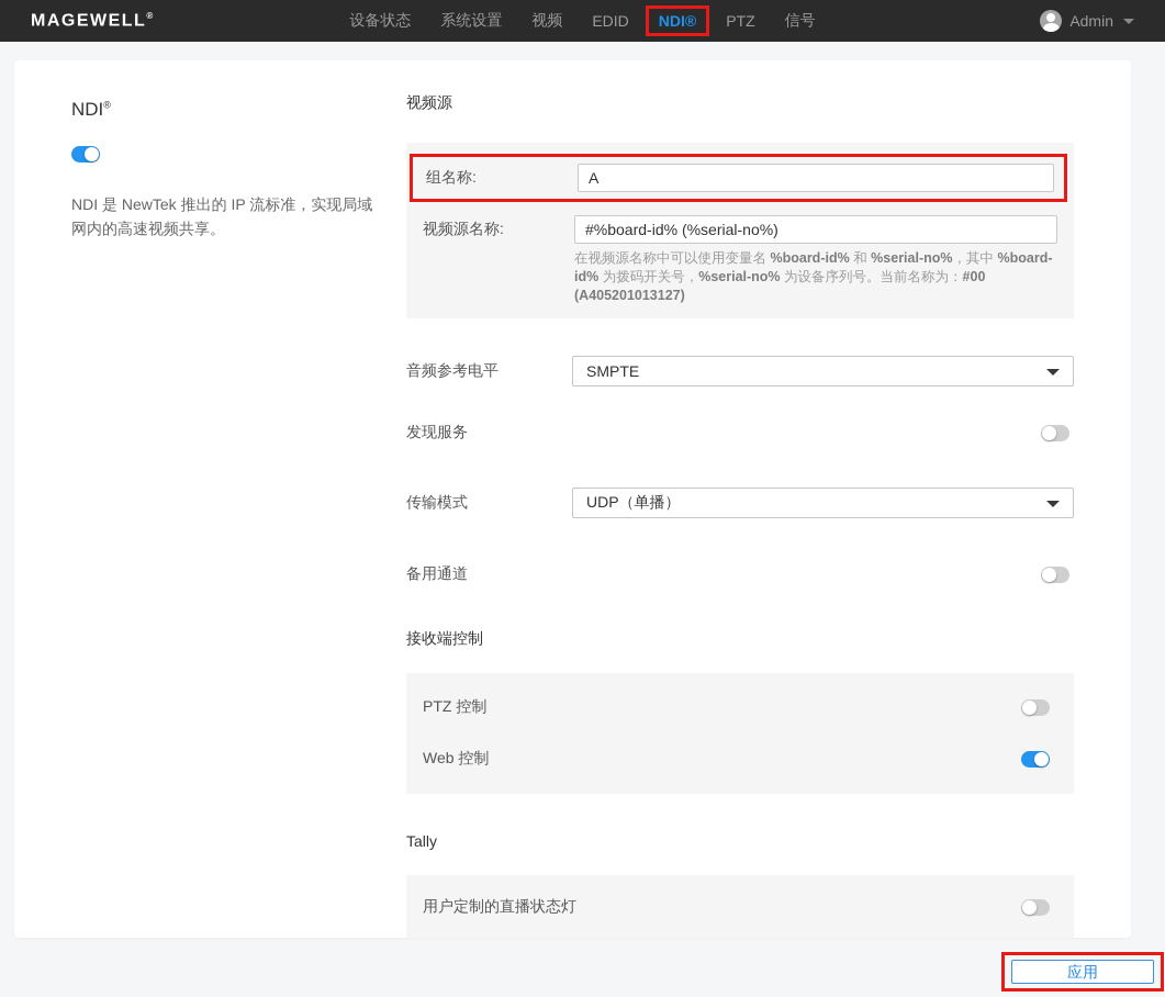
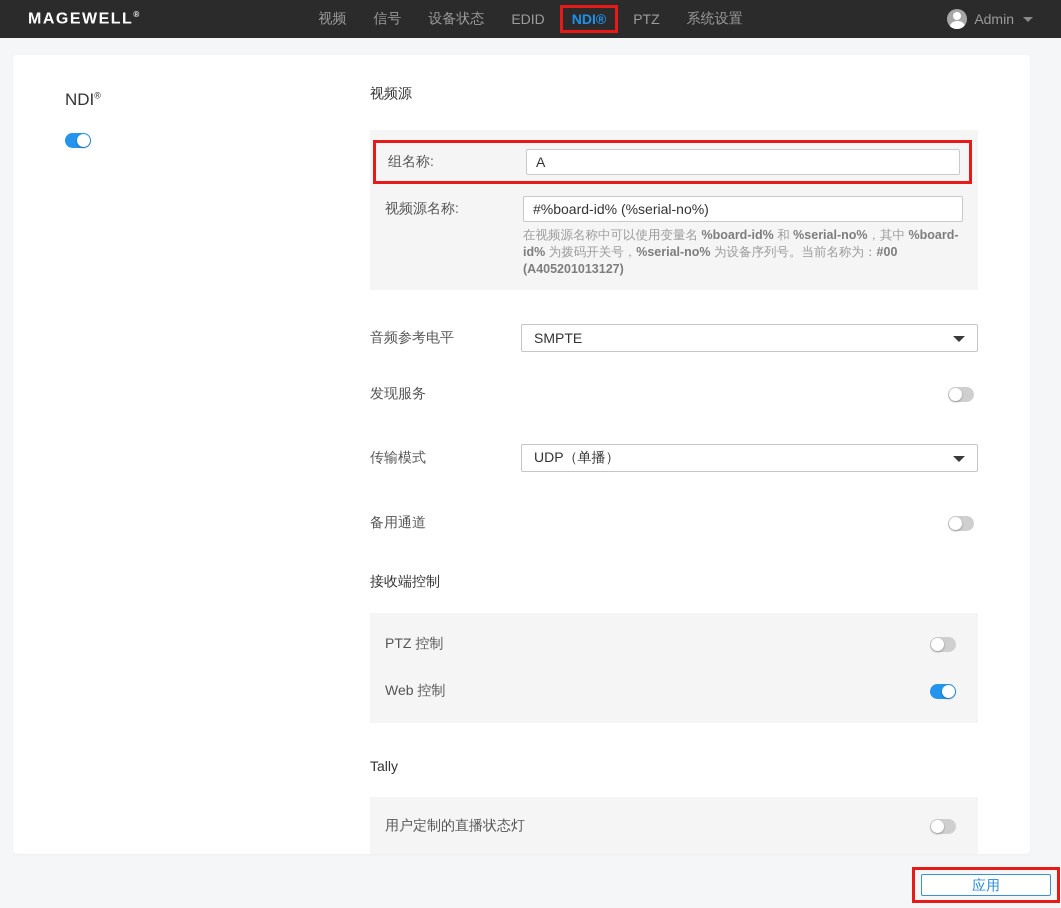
  MAGEWELL®
- 设备状态
+ 视频
- 系统设置
+ 信号
- 视频
+ 设备状态
  EDID
  NDI®
  PTZ
- 信号
+ 系统设置
  Admin
  NDI®
- NDI 是 NewTek 推出的 IP 流标准，实现局域网内的高速视频共享。
  视频源
  组名称:
  A
  视频源名称:
  #%board-id% (%serial-no%)
  在视频源名称中可以使用变量名 %board-id% 和 %serial-no%，其中 %board-id% 为拨码开关号，%serial-no% 为设备序列号。当前名称为：#00 (A405201013127)
  音频参考电平
  SMPTE
  发现服务
  传输模式
  UDP（单播）
  备用通道
  接收端控制
  PTZ 控制
  Web 控制
  Tally
  用户定制的直播状态灯
  应用
